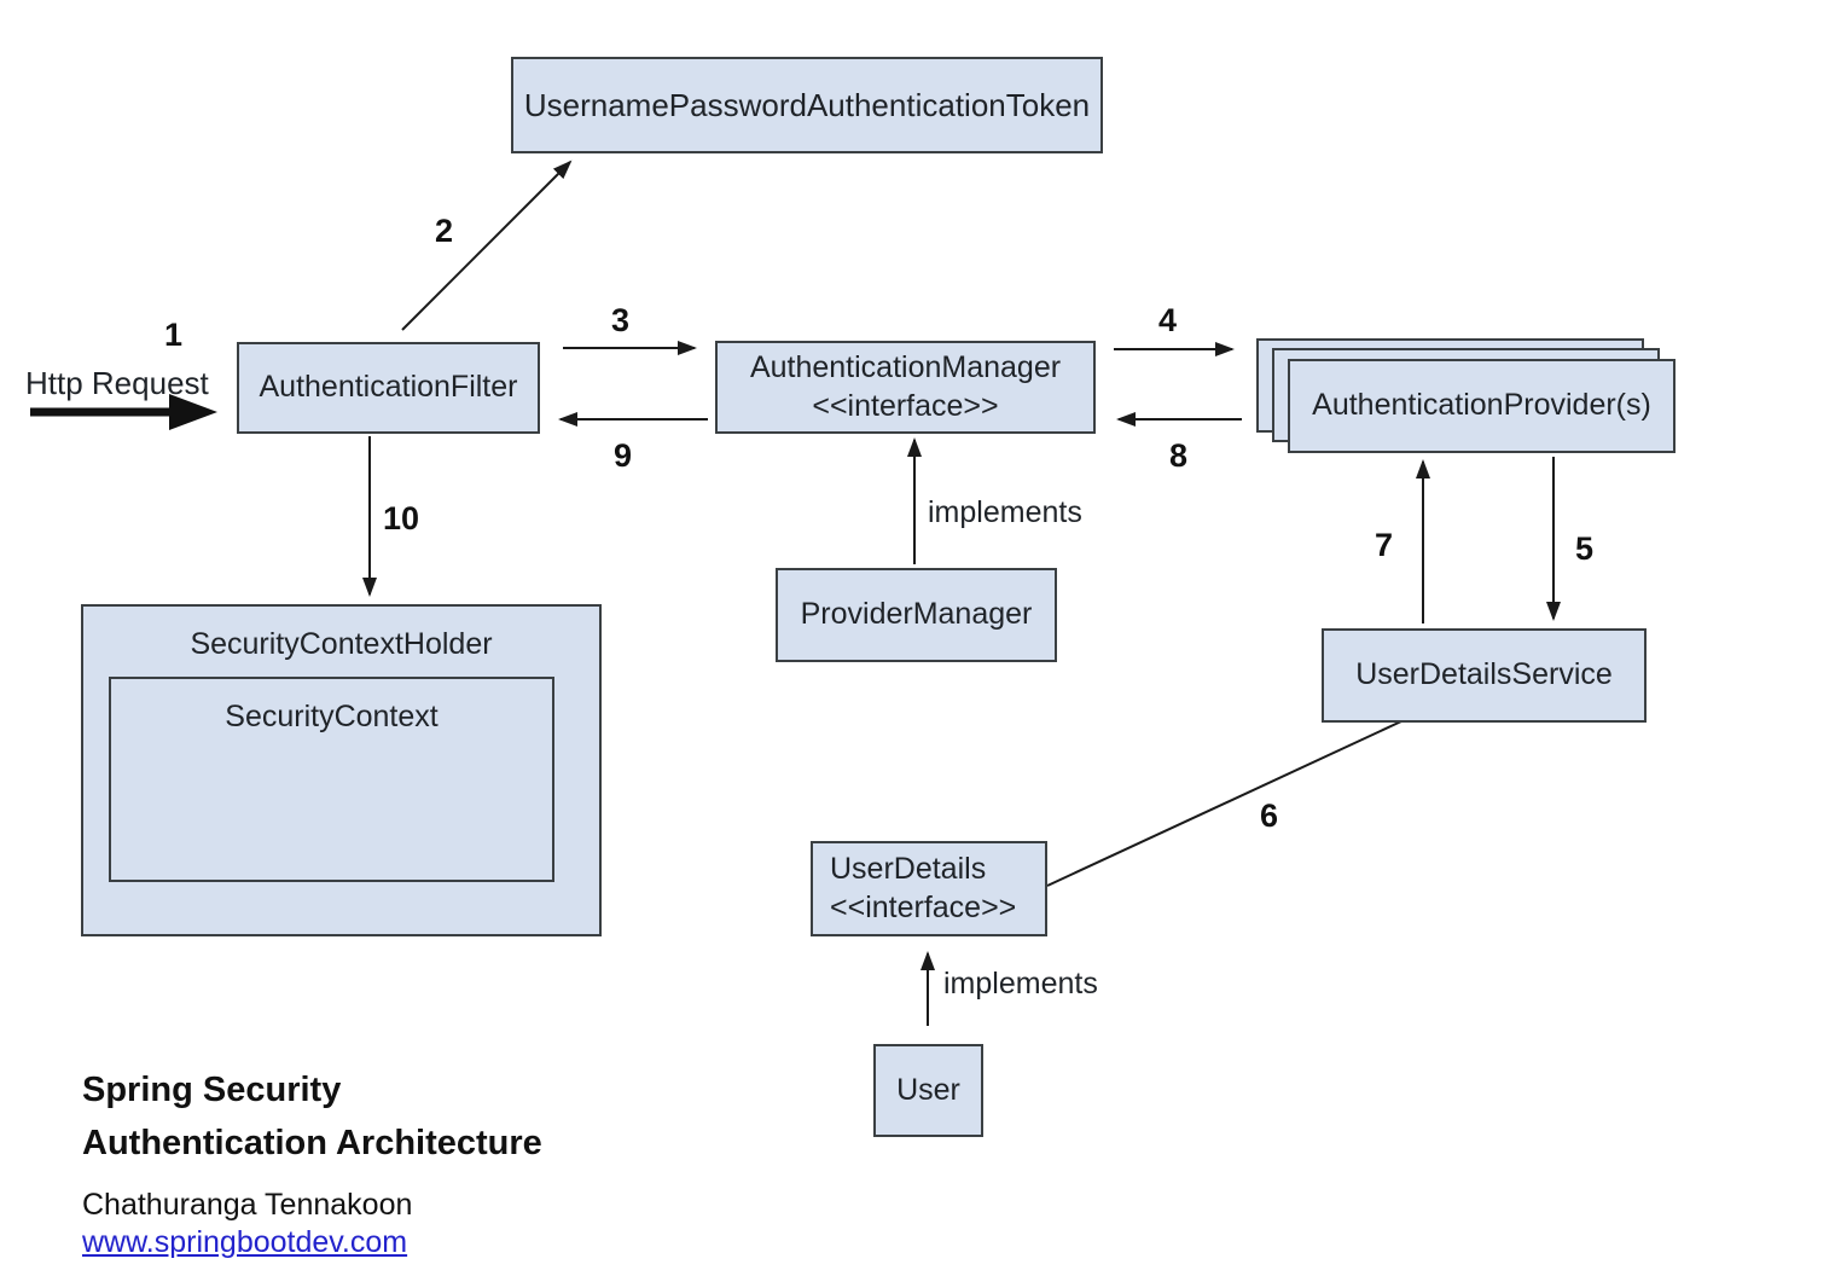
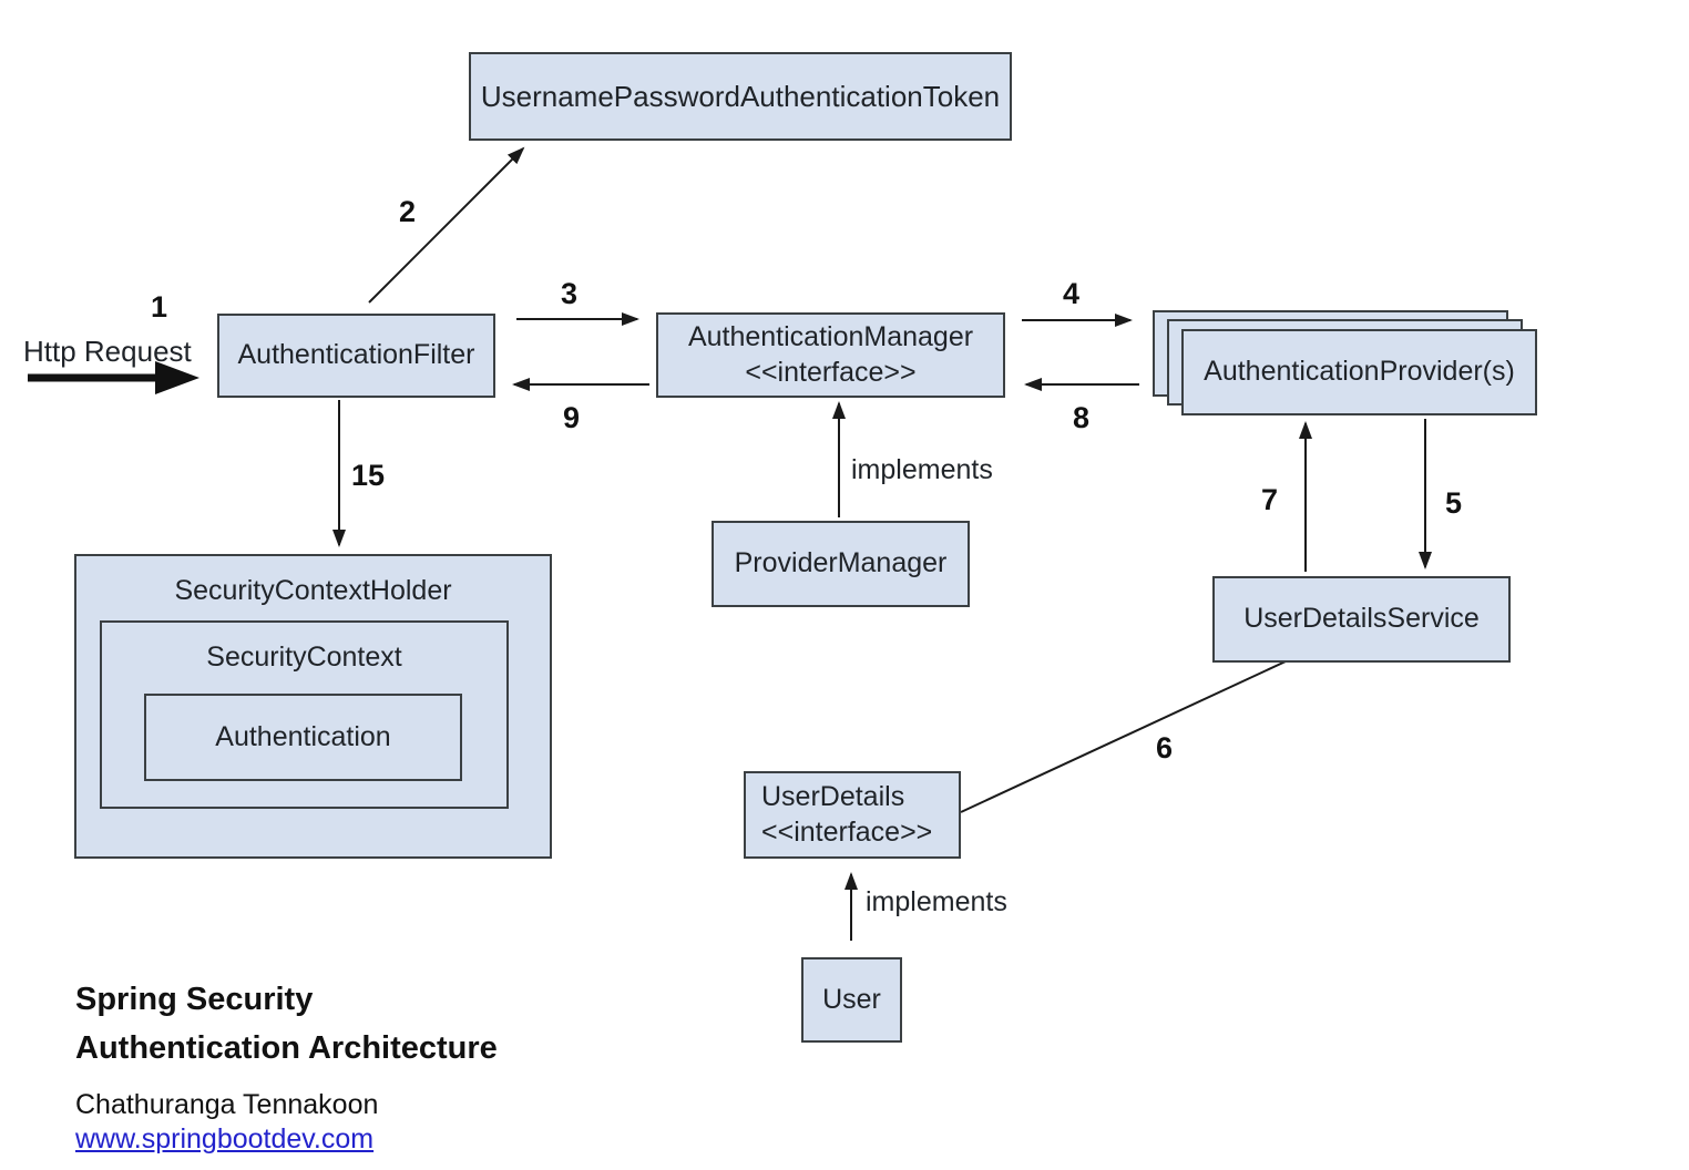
  UsernamePasswordAuthenticationToken
  AuthenticationFilter
  AuthenticationManager
  <<interface>>
  AuthenticationProvider(s)
  ProviderManager
  UserDetailsService
  SecurityContextHolder
  SecurityContext
+ Authentication
  UserDetails
  <<interface>>
  User
  1
  2
  3
  4
  5
  6
  7
  8
  9
- 10
+ 15
  Http Request
  implements
  implements
  Spring Security
  Authentication Architecture
  Chathuranga Tennakoon
  www.springbootdev.com
